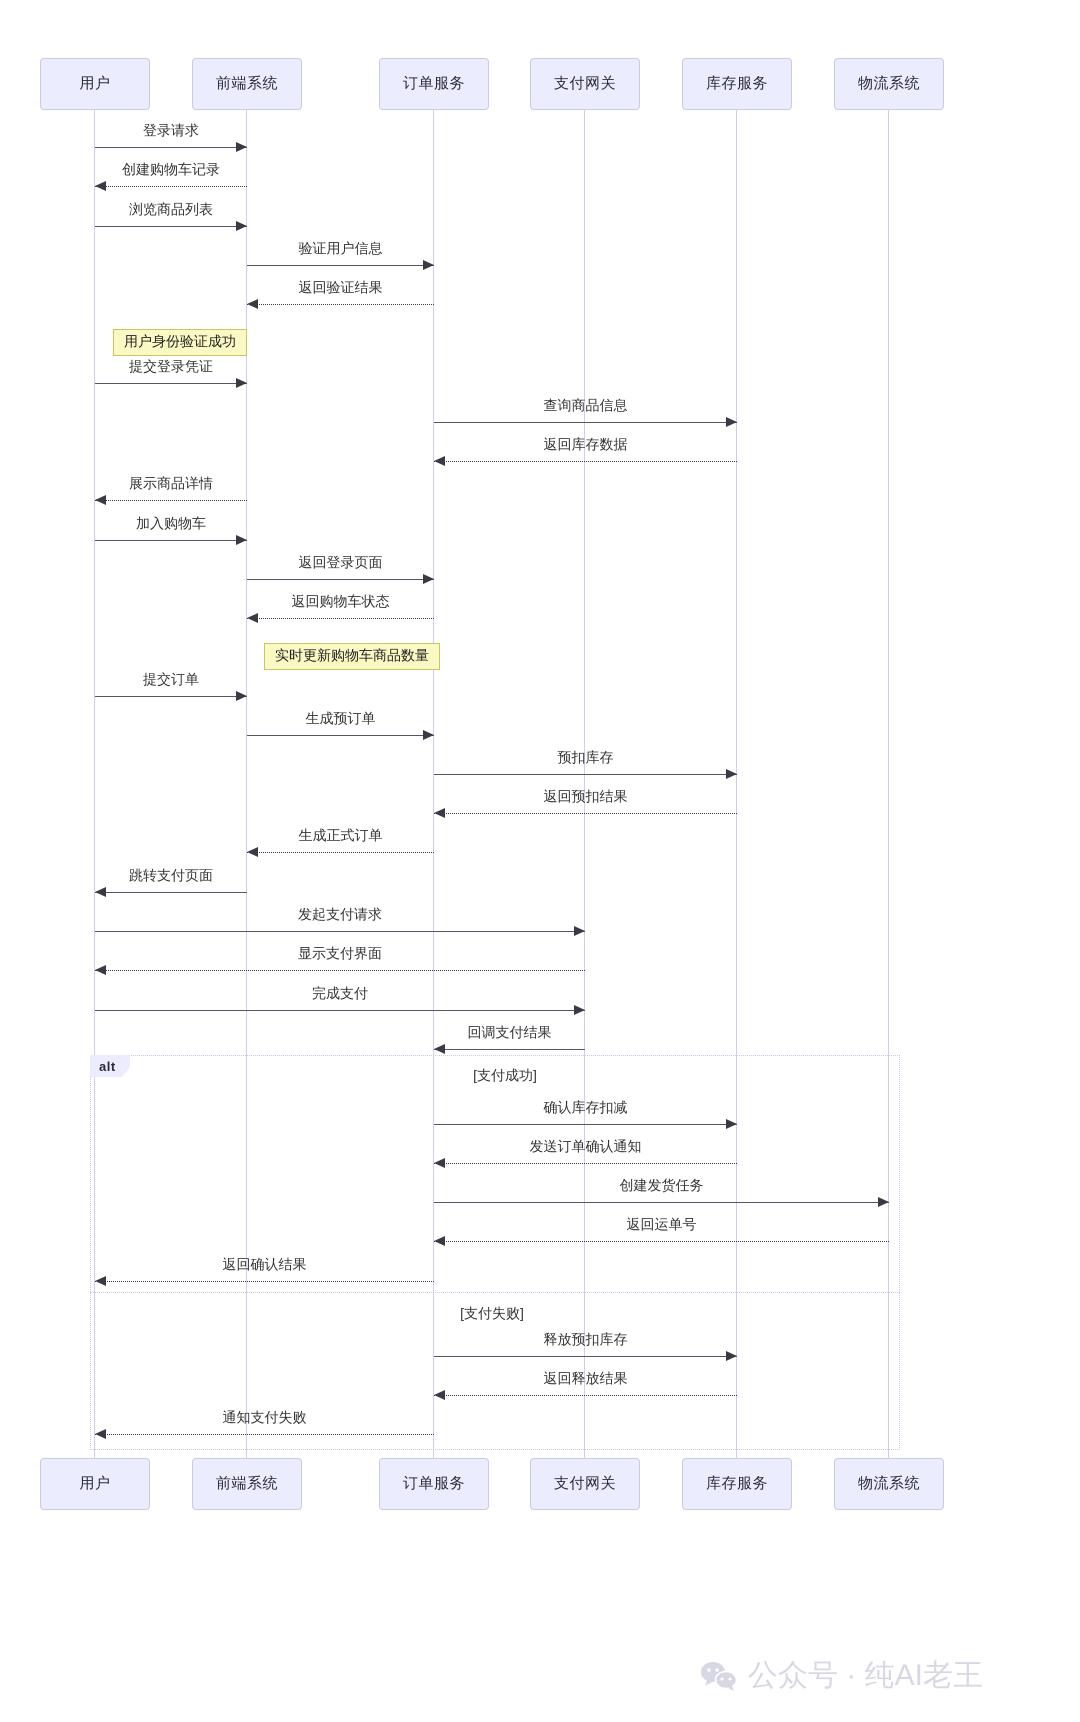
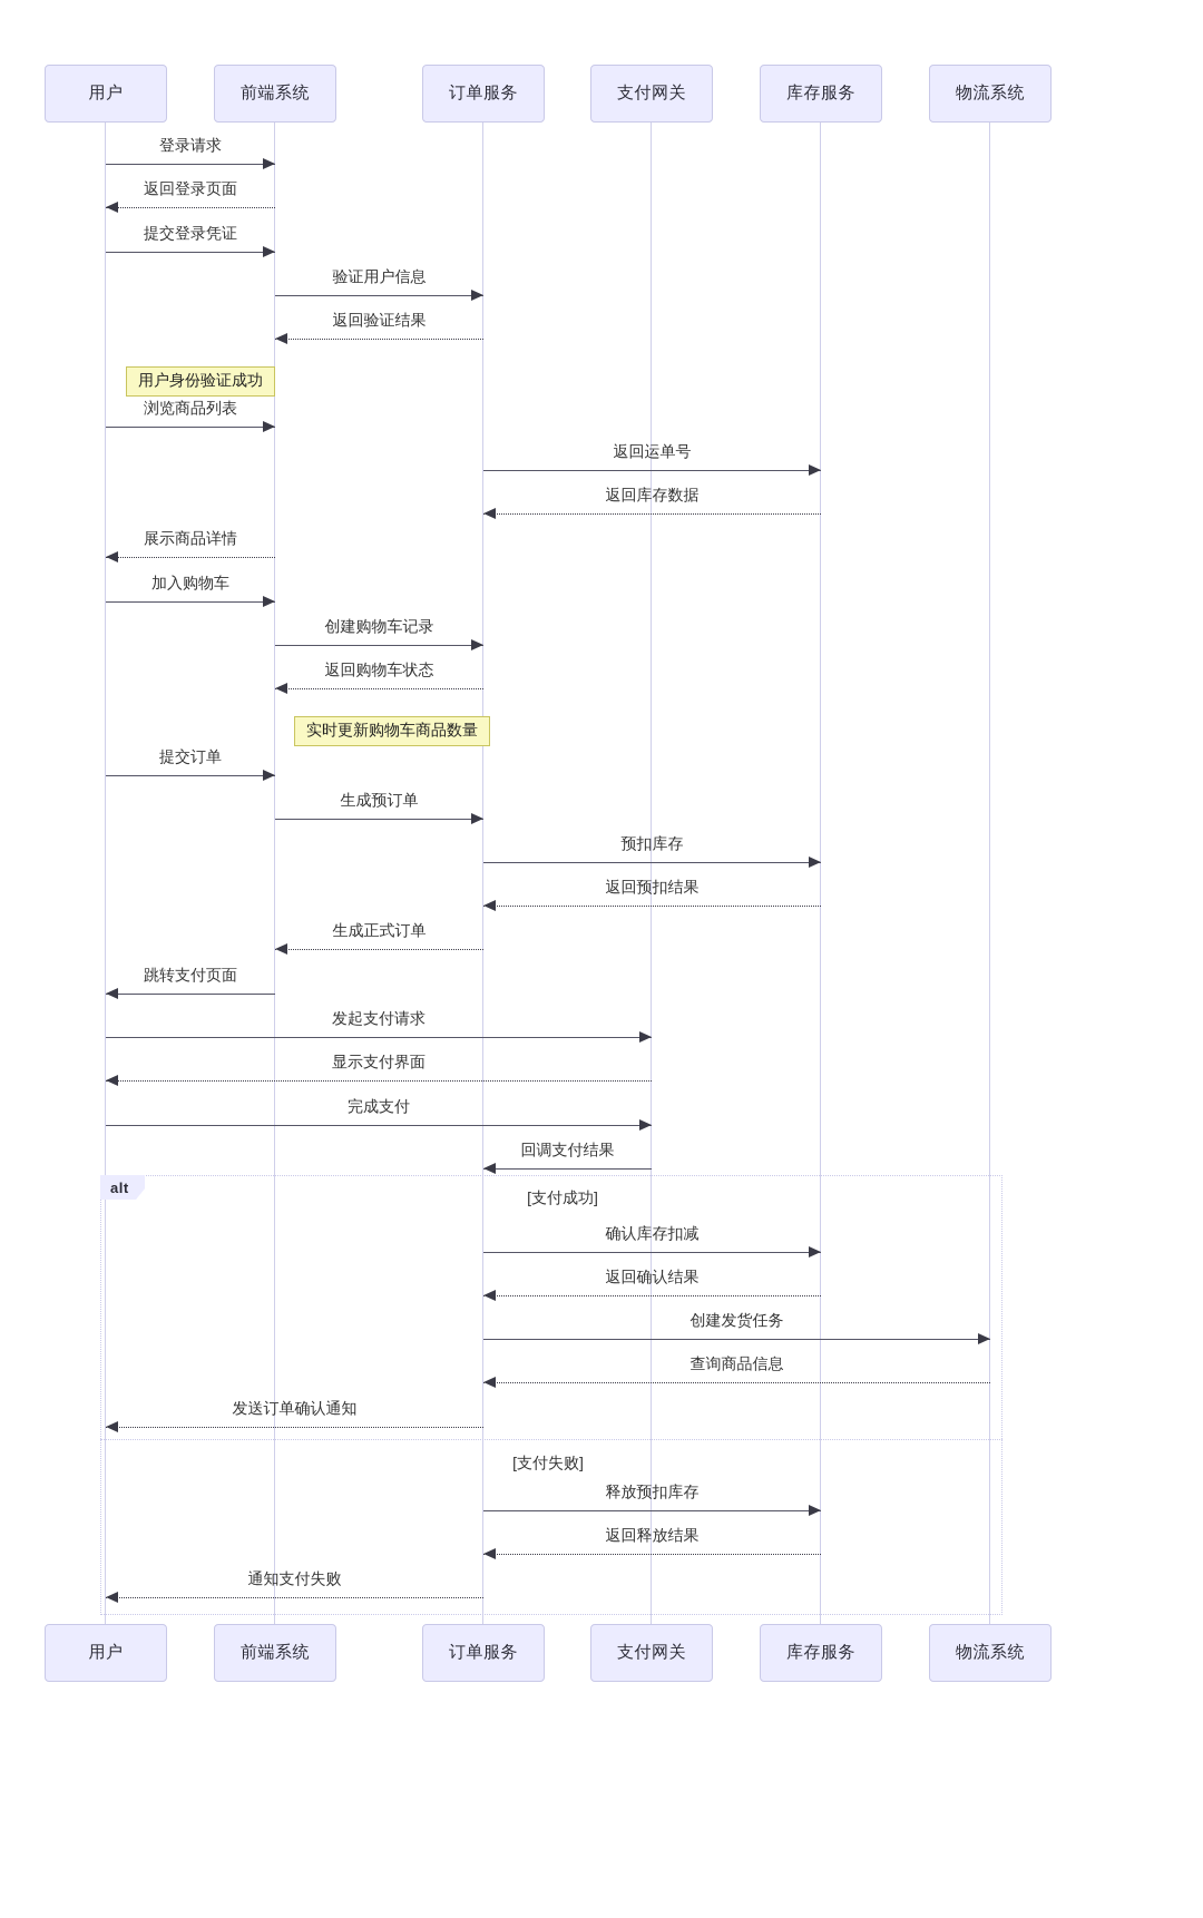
  alt
  [支付成功]
  [支付失败]
  登录请求
- 创建购物车记录
+ 返回登录页面
- 浏览商品列表
+ 提交登录凭证
  验证用户信息
  返回验证结果
- 提交登录凭证
+ 浏览商品列表
- 查询商品信息
+ 返回运单号
  返回库存数据
  展示商品详情
  加入购物车
- 返回登录页面
+ 创建购物车记录
  返回购物车状态
  提交订单
  生成预订单
  预扣库存
  返回预扣结果
  生成正式订单
  跳转支付页面
  发起支付请求
  显示支付界面
  完成支付
  回调支付结果
  确认库存扣减
- 发送订单确认通知
+ 返回确认结果
  创建发货任务
- 返回运单号
+ 查询商品信息
- 返回确认结果
+ 发送订单确认通知
  释放预扣库存
  返回释放结果
  通知支付失败
  用户身份验证成功
  实时更新购物车商品数量
  用户
  前端系统
  订单服务
  支付网关
  库存服务
  物流系统
  用户
  前端系统
  订单服务
  支付网关
  库存服务
  物流系统
- 公众号 · 纯AI老王
